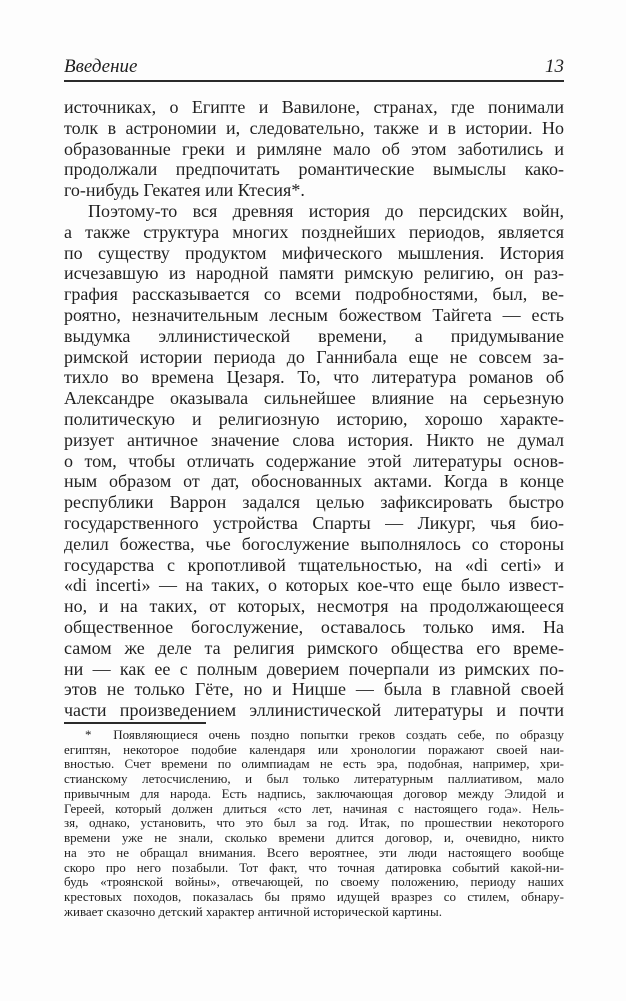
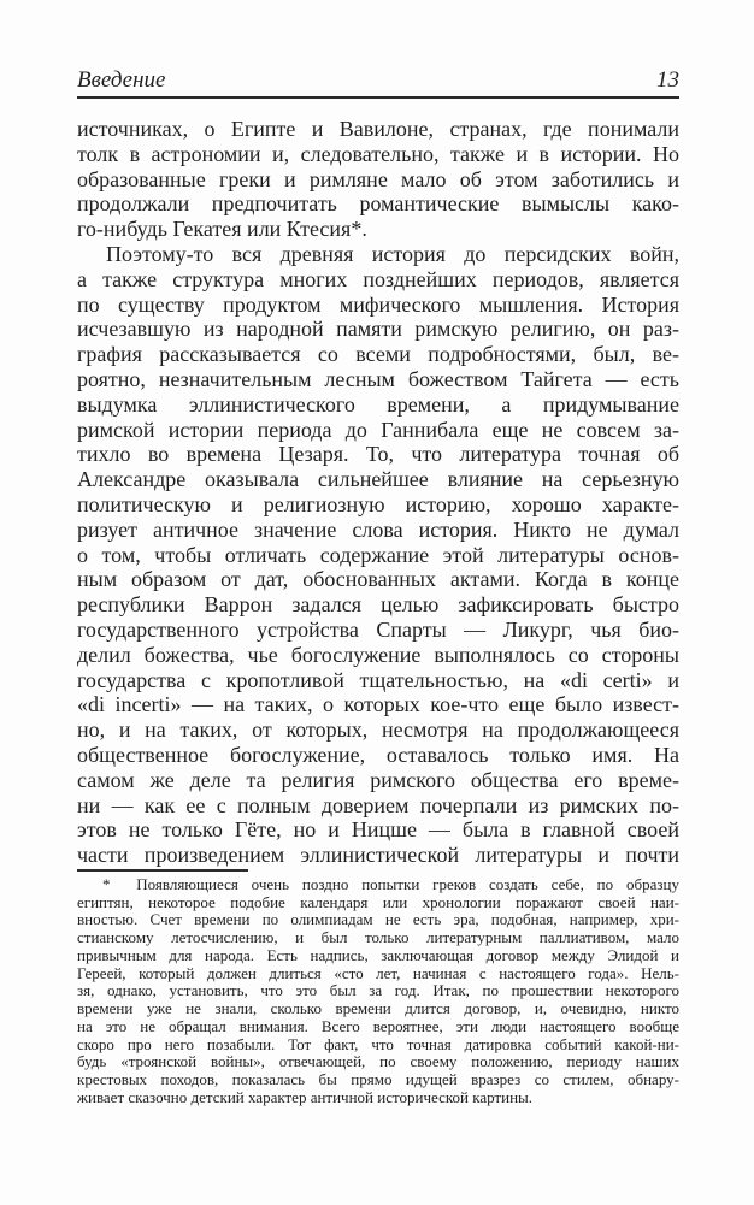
  Введение
  13
  источниках, о Египте и Вавилоне, странах, где понимали
  толк в астрономии и, следовательно, также и в истории. Но
  образованные греки и римляне мало об этом заботились и
  продолжали предпочитать романтические вымыслы како-
  го-нибудь Гекатея или Ктесия*.
  Поэтому-то вся древняя история до персидских войн,
  а также структура многих позднейших периодов, является
  по существу продуктом мифического мышления. История
  исчезавшую из народной памяти римскую религию, он раз-
  графия рассказывается со всеми подробностями, был, ве-
  роятно, незначительным лесным божеством Тайгета — есть
- выдумка эллинистической времени, а придумывание
+ выдумка эллинистического времени, а придумывание
  римской истории периода до Ганнибала еще не совсем за-
- тихло во времена Цезаря. То, что литература романов об
+ тихло во времена Цезаря. То, что литература точная об
  Александре оказывала сильнейшее влияние на серьезную
  политическую и религиозную историю, хорошо характе-
  ризует античное значение слова история. Никто не думал
  о том, чтобы отличать содержание этой литературы основ-
  ным образом от дат, обоснованных актами. Когда в конце
  республики Варрон задался целью зафиксировать быстро
  государственного устройства Спарты — Ликург, чья био-
  делил божества, чье богослужение выполнялось со стороны
  государства с кропотливой тщательностью, на «di certi» и
  «di incerti» — на таких, о которых кое-что еще было извест-
  но, и на таких, от которых, несмотря на продолжающееся
  общественное богослужение, оставалось только имя. На
  самом же деле та религия римского общества его време-
  ни — как ее с полным доверием почерпали из римских по-
  этов не только Гёте, но и Ницше — была в главной своей
  части произведением эллинистической литературы и почти
  * Появляющиеся очень поздно попытки греков создать себе, по образцу
  египтян, некоторое подобие календаря или хронологии поражают своей наи-
  вностью. Счет времени по олимпиадам не есть эра, подобная, например, хри-
  стианскому летосчислению, и был только литературным паллиативом, мало
  привычным для народа. Есть надпись, заключающая договор между Элидой и
  Гереей, который должен длиться «сто лет, начиная с настоящего года». Нель-
  зя, однако, установить, что это был за год. Итак, по прошествии некоторого
  времени уже не знали, сколько времени длится договор, и, очевидно, никто
  на это не обращал внимания. Всего вероятнее, эти люди настоящего вообще
  скоро про него позабыли. Тот факт, что точная датировка событий какой-ни-
  будь «троянской войны», отвечающей, по своему положению, периоду наших
  крестовых походов, показалась бы прямо идущей вразрез со стилем, обнару-
  живает сказочно детский характер античной исторической картины.
